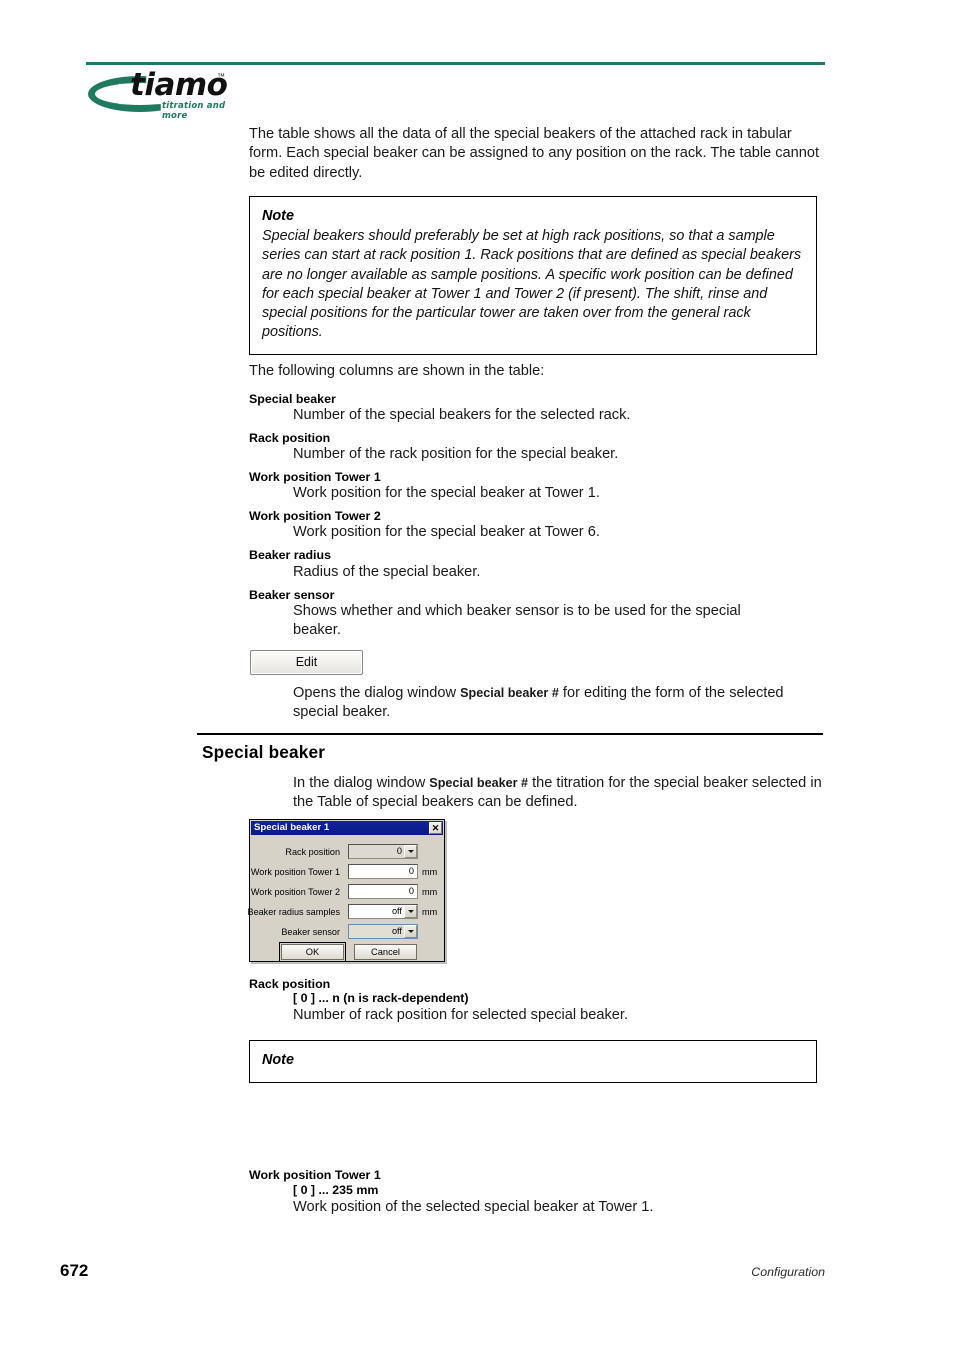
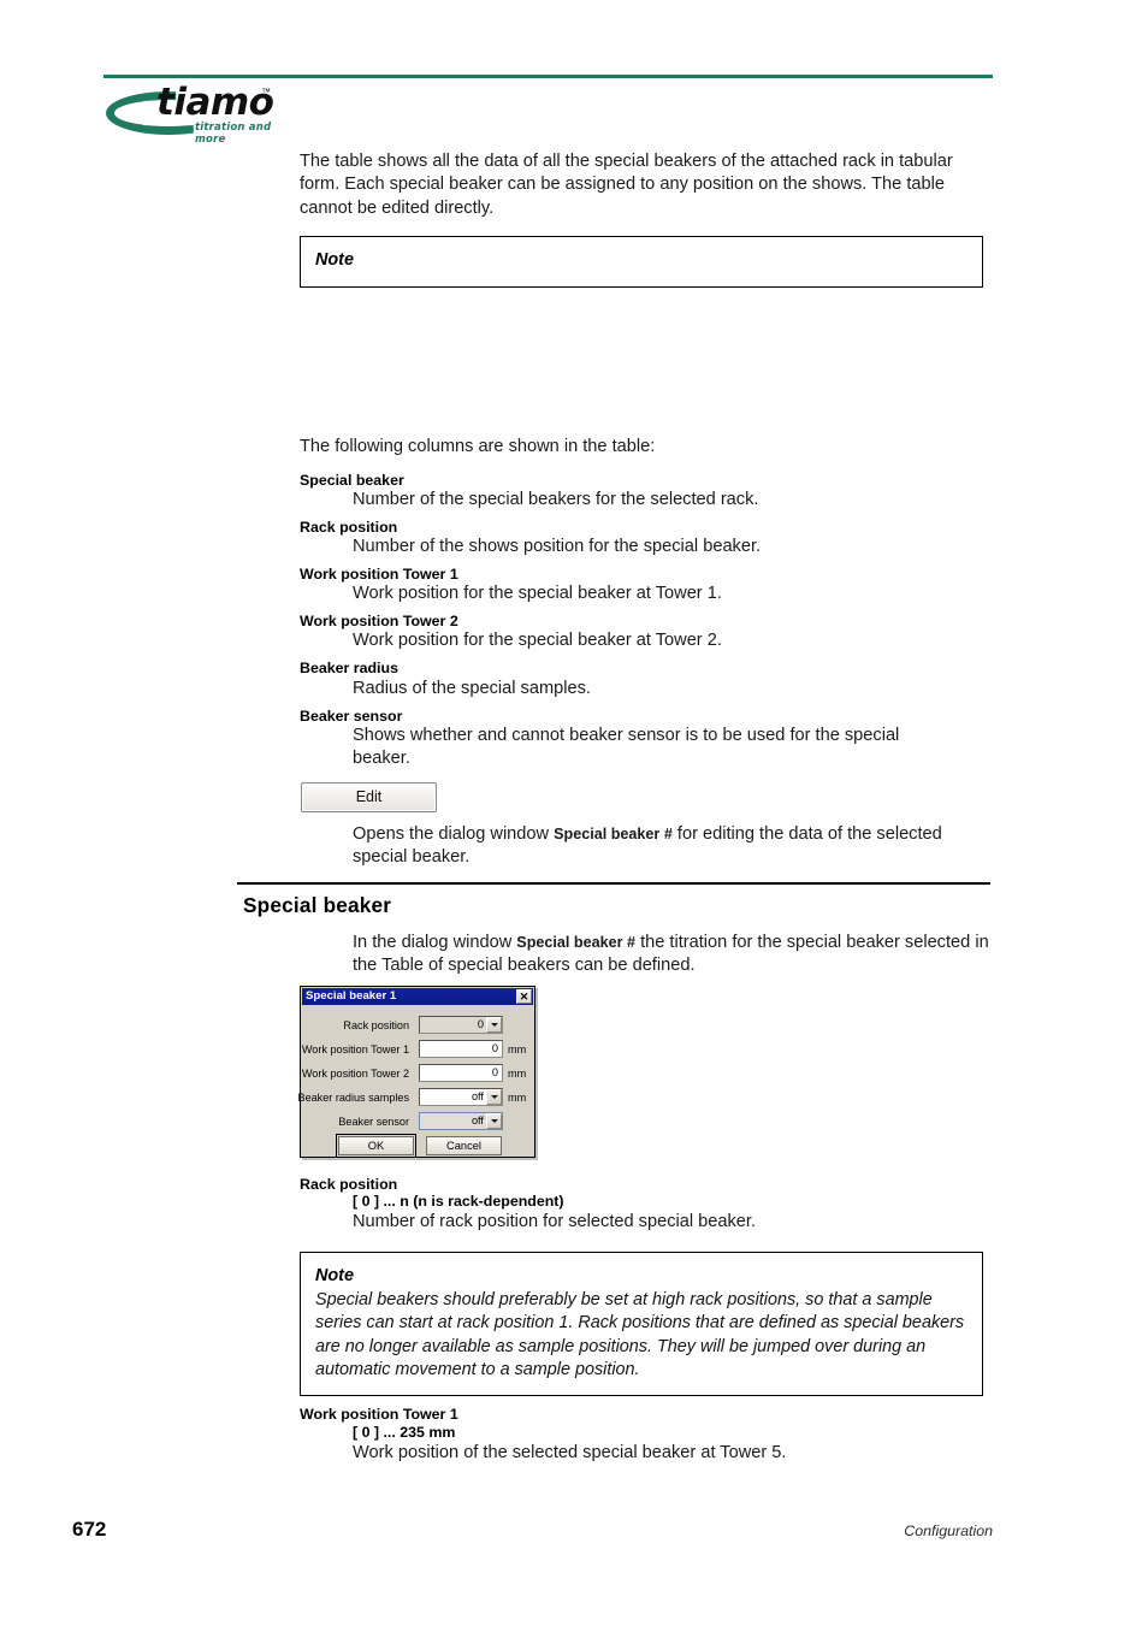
  tiamo
  ™
  titration and more
- The table shows all the data of all the special beakers of the attached rack in tabular form. Each special beaker can be assigned to any position on the rack. The table cannot be edited directly.
+ The table shows all the data of all the special beakers of the attached rack in tabular form. Each special beaker can be assigned to any position on the shows. The table cannot be edited directly.
  Note
- Special beakers should preferably be set at high rack positions, so that a sample series can start at rack position 1. Rack positions that are defined as special beakers are no longer available as sample positions. A specific work position can be defined for each special beaker at Tower 1 and Tower 2 (if present). The shift, rinse and special positions for the particular tower are taken over from the general rack positions.
  The following columns are shown in the table:
  Special beaker
  Number of the special beakers for the selected rack.
  Rack position
- Number of the rack position for the special beaker.
+ Number of the shows position for the special beaker.
  Work position Tower 1
  Work position for the special beaker at Tower 1.
  Work position Tower 2
- Work position for the special beaker at Tower 6.
+ Work position for the special beaker at Tower 2.
  Beaker radius
- Radius of the special beaker.
+ Radius of the special samples.
  Beaker sensor
- Shows whether and which beaker sensor is to be used for the special beaker.
+ Shows whether and cannot beaker sensor is to be used for the special beaker.
  Edit
- Opens the dialog window Special beaker # for editing the form of the selected special beaker.
+ Opens the dialog window Special beaker # for editing the data of the selected special beaker.
  Special beaker
  In the dialog window Special beaker # the titration for the special beaker selected in the Table of special beakers can be defined.
  Special beaker 1
  ✕
  Rack position
  0
  Work position Tower 1
  0
  mm
  Work position Tower 2
  0
  mm
  Beaker radius samples
  off
  mm
  Beaker sensor
  off
  OK
  Cancel
  Rack position
  [ 0 ] ... n (n is rack-dependent)
  Number of rack position for selected special beaker.
  Note
+ Special beakers should preferably be set at high rack positions, so that a sample series can start at rack position 1. Rack positions that are defined as special beakers are no longer available as sample positions. They will be jumped over during an automatic movement to a sample position.
  Work position Tower 1
  [ 0 ] ... 235 mm
- Work position of the selected special beaker at Tower 1.
+ Work position of the selected special beaker at Tower 5.
  672
  Configuration
